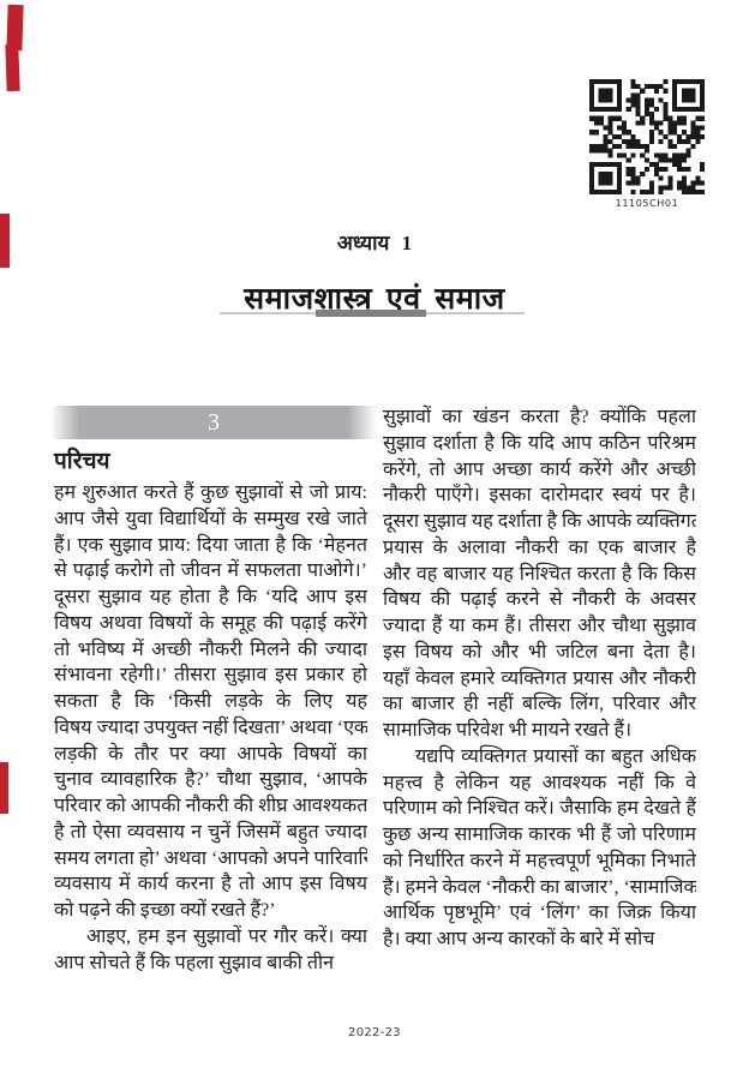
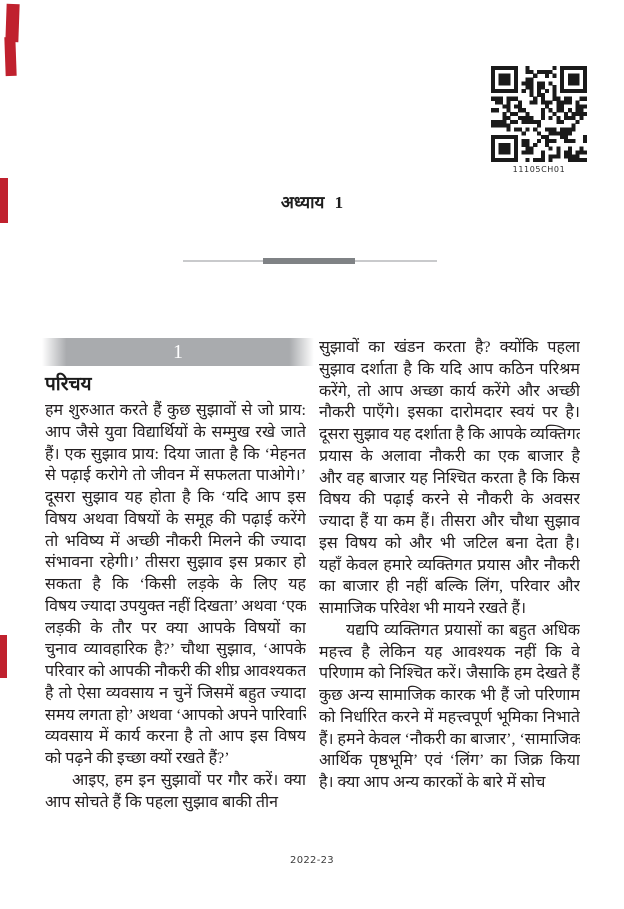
  11105CH01
  अध्याय 1
- समाजशास्त्र एवं समाज
- 3
+ 1
  परिचय
  हम शुरुआत करते हैं कुछ सुझावों से जो प्राय:
  आप जैसे युवा विद्यार्थियों के सम्मुख रखे जाते
  हैं। एक सुझाव प्राय: दिया जाता है कि ‘मेहनत
  से पढ़ाई करोगे तो जीवन में सफलता पाओगे।’
  दूसरा सुझाव यह होता है कि ‘यदि आप इस
  विषय अथवा विषयों के समूह की पढ़ाई करेंगे
  तो भविष्य में अच्छी नौकरी मिलने की ज्यादा
  संभावना रहेगी।’ तीसरा सुझाव इस प्रकार हो
  सकता है कि ‘किसी लड़के के लिए यह
  विषय ज्यादा उपयुक्त नहीं दिखता’ अथवा ‘एक
  लड़की के तौर पर क्या आपके विषयों का
  चुनाव व्यावहारिक है?’ चौथा सुझाव, ‘आपके
  परिवार को आपकी नौकरी की शीघ्र आवश्यकता
  है तो ऐसा व्यवसाय न चुनें जिसमें बहुत ज्यादा
  समय लगता हो’ अथवा ‘आपको अपने पारिवारि
  व्यवसाय में कार्य करना है तो आप इस विषय
  को पढ़ने की इच्छा क्यों रखते हैं?’
  आइए, हम इन सुझावों पर गौर करें। क्या
  आप सोचते हैं कि पहला सुझाव बाकी तीन
  सुझावों का खंडन करता है? क्योंकि पहला
  सुझाव दर्शाता है कि यदि आप कठिन परिश्रम
  करेंगे, तो आप अच्छा कार्य करेंगे और अच्छी
  नौकरी पाएँगे। इसका दारोमदार स्वयं पर है।
  दूसरा सुझाव यह दर्शाता है कि आपके व्यक्तिग
  प्रयास के अलावा नौकरी का एक बाजार है
  और वह बाजार यह निश्चित करता है कि किस
  विषय की पढ़ाई करने से नौकरी के अवसर
  ज्यादा हैं या कम हैं। तीसरा और चौथा सुझाव
  इस विषय को और भी जटिल बना देता है।
  यहाँ केवल हमारे व्यक्तिगत प्रयास और नौकरी
  का बाजार ही नहीं बल्कि लिंग, परिवार और
  सामाजिक परिवेश भी मायने रखते हैं।
  यद्यपि व्यक्तिगत प्रयासों का बहुत अधिक
  महत्त्व है लेकिन यह आवश्यक नहीं कि वे
  परिणाम को निश्चित करें। जैसाकि हम देखते हैं
  कुछ अन्य सामाजिक कारक भी हैं जो परिणाम
  को निर्धारित करने में महत्त्वपूर्ण भूमिका निभाते
  हैं। हमने केवल ‘नौकरी का बाजार’, ‘सामाजिक
  आर्थिक पृष्ठभूमि’ एवं ‘लिंग’ का जिक्र किया
  है। क्या आप अन्य कारकों के बारे में सोच
  2022-23
